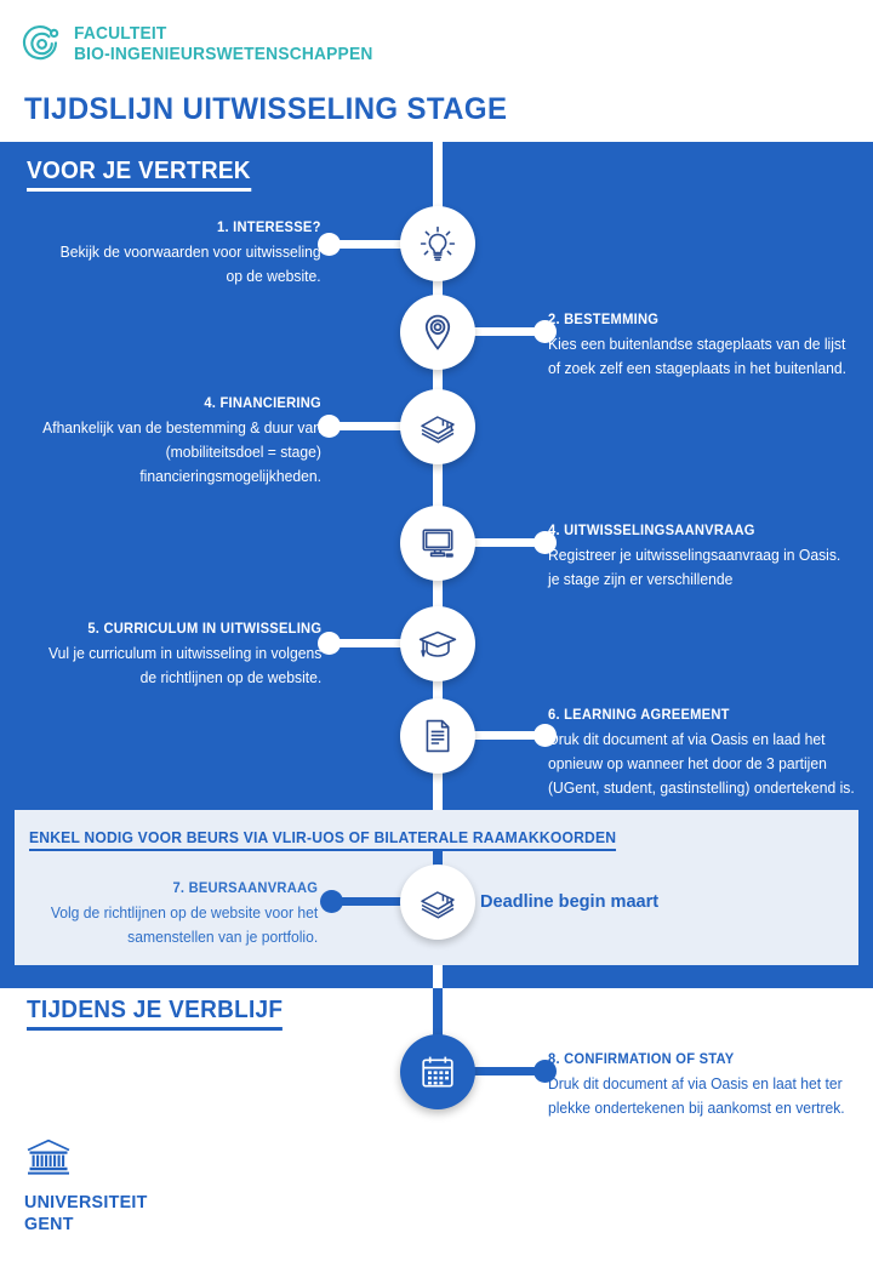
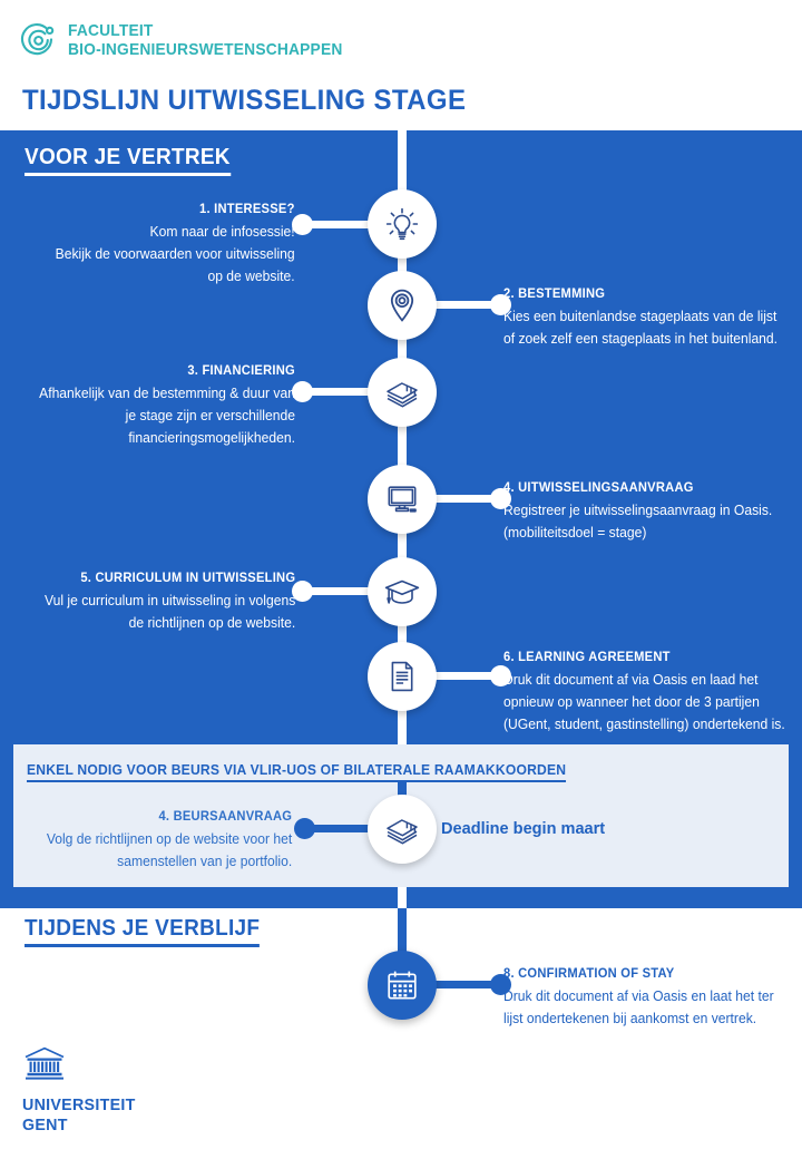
  FACULTEIT
  BIO-INGENIEURSWETENSCHAPPEN
  TIJDSLIJN UITWISSELING STAGE
  VOOR JE VERTREK
  1. INTERESSE?
+ Kom naar de infosessie!
  Bekijk de voorwaarden voor uitwisseling
  op de website.
  2. BESTEMMING
  Kies een buitenlandse stageplaats van de lijst
  of zoek zelf een stageplaats in het buitenland.
- 4. FINANCIERING
+ 3. FINANCIERING
  Afhankelijk van de bestemming & duur va
- (mobiliteitsdoel = stage)
+ je stage zijn er verschillende
  financieringsmogelijkheden.
  4. UITWISSELINGSAANVRAAG
  Registreer je uitwisselingsaanvraag in Oasis.
- je stage zijn er verschillende
+ (mobiliteitsdoel = stage)
  5. CURRICULUM IN UITWISSELING
  Vul je curriculum in uitwisseling in volgens
  de richtlijnen op de website.
  6. LEARNING AGREEMENT
  ruk dit document af via Oasis en laad het
  opnieuw op wanneer het door de 3 partijen
  (UGent, student, gastinstelling) ondertekend is.
  ENKEL NODIG VOOR BEURS VIA VLIR-UOS OF BILATERALE RAAMAKKOORDEN
- 7. BEURSAANVRAAG
+ 4. BEURSAANVRAAG
  Volg de richtlijnen op de website voor het
  samenstellen van je portfolio.
  Deadline begin maart
  TIJDENS JE VERBLIJF
  8. CONFIRMATION OF STAY
  Druk dit document af via Oasis en laat het ter
- plekke ondertekenen bij aankomst en vertrek.
+ lijst ondertekenen bij aankomst en vertrek.
  UNIVERSITEIT
  GENT
